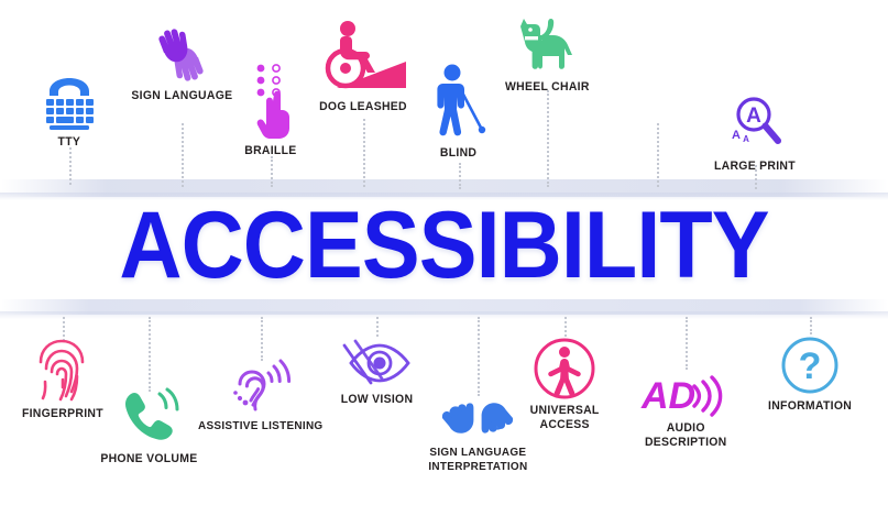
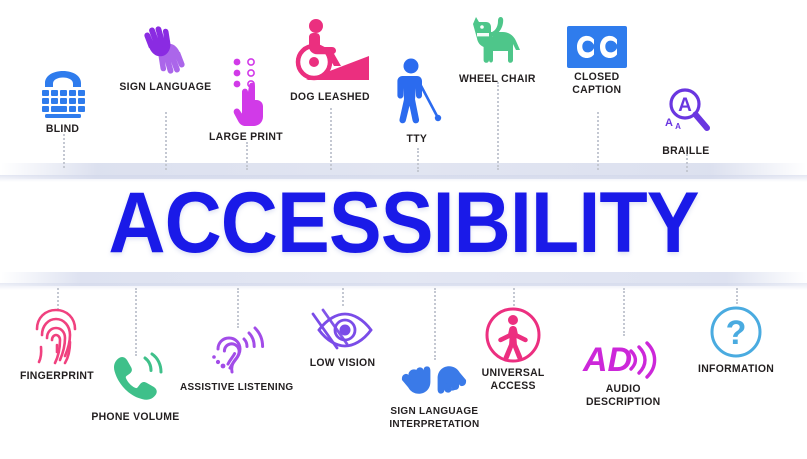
  ACCESSIBILITY
- TTY
+ BLIND
  SIGN LANGUAGE
- BRAILLE
+ LARGE PRINT
  DOG LEASHED
- BLIND
+ TTY
  WHEEL CHAIR
+ CLOSED
+ CAPTION
  A
  A
  A
- LARGE PRINT
+ BRAILLE
  FINGERPRINT
  PHONE VOLUME
  ASSISTIVE LISTENING
  LOW VISION
  SIGN LANGUAGE
  INTERPRETATION
  UNIVERSAL
  ACCESS
  AD
  AUDIO
  DESCRIPTION
  ?
  INFORMATION
